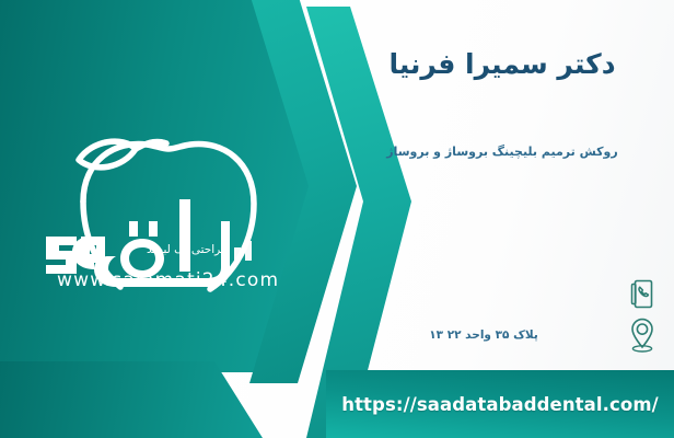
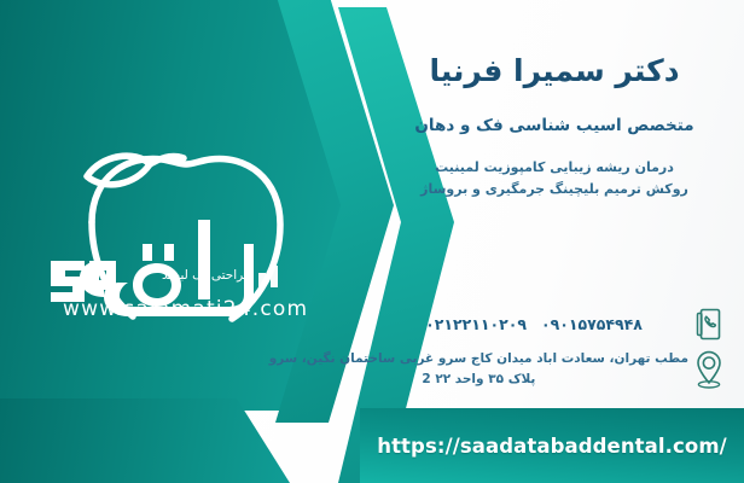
  براحتیک لبخند
  www.salamati24.com
  دکتر سمیرا فرنیا
+ متخصص اسیب شناسی فک و دهان
+ درمان ریشه زیبایی کامپوزیت لمینیت
- روکش ترمیم بلیچینگ بروساژ و بروساژ
+ روکش ترمیم بلیچینگ جرمگیری و بروساژ
+ ۰۲۱۲۲۱۱۰۲۰۹
+ ۰۹۰۱۵۷۵۴۹۴۸
+ مطب تهران، سعادت اباد میدان کاج سرو غربی ساختمان نگین، سرو
- پلاک ۳۵ واحد ۲۲ ۱۳
+ پلاک ۳۵ واحد ۲۲ 2
  https://saadatabaddental.com/
